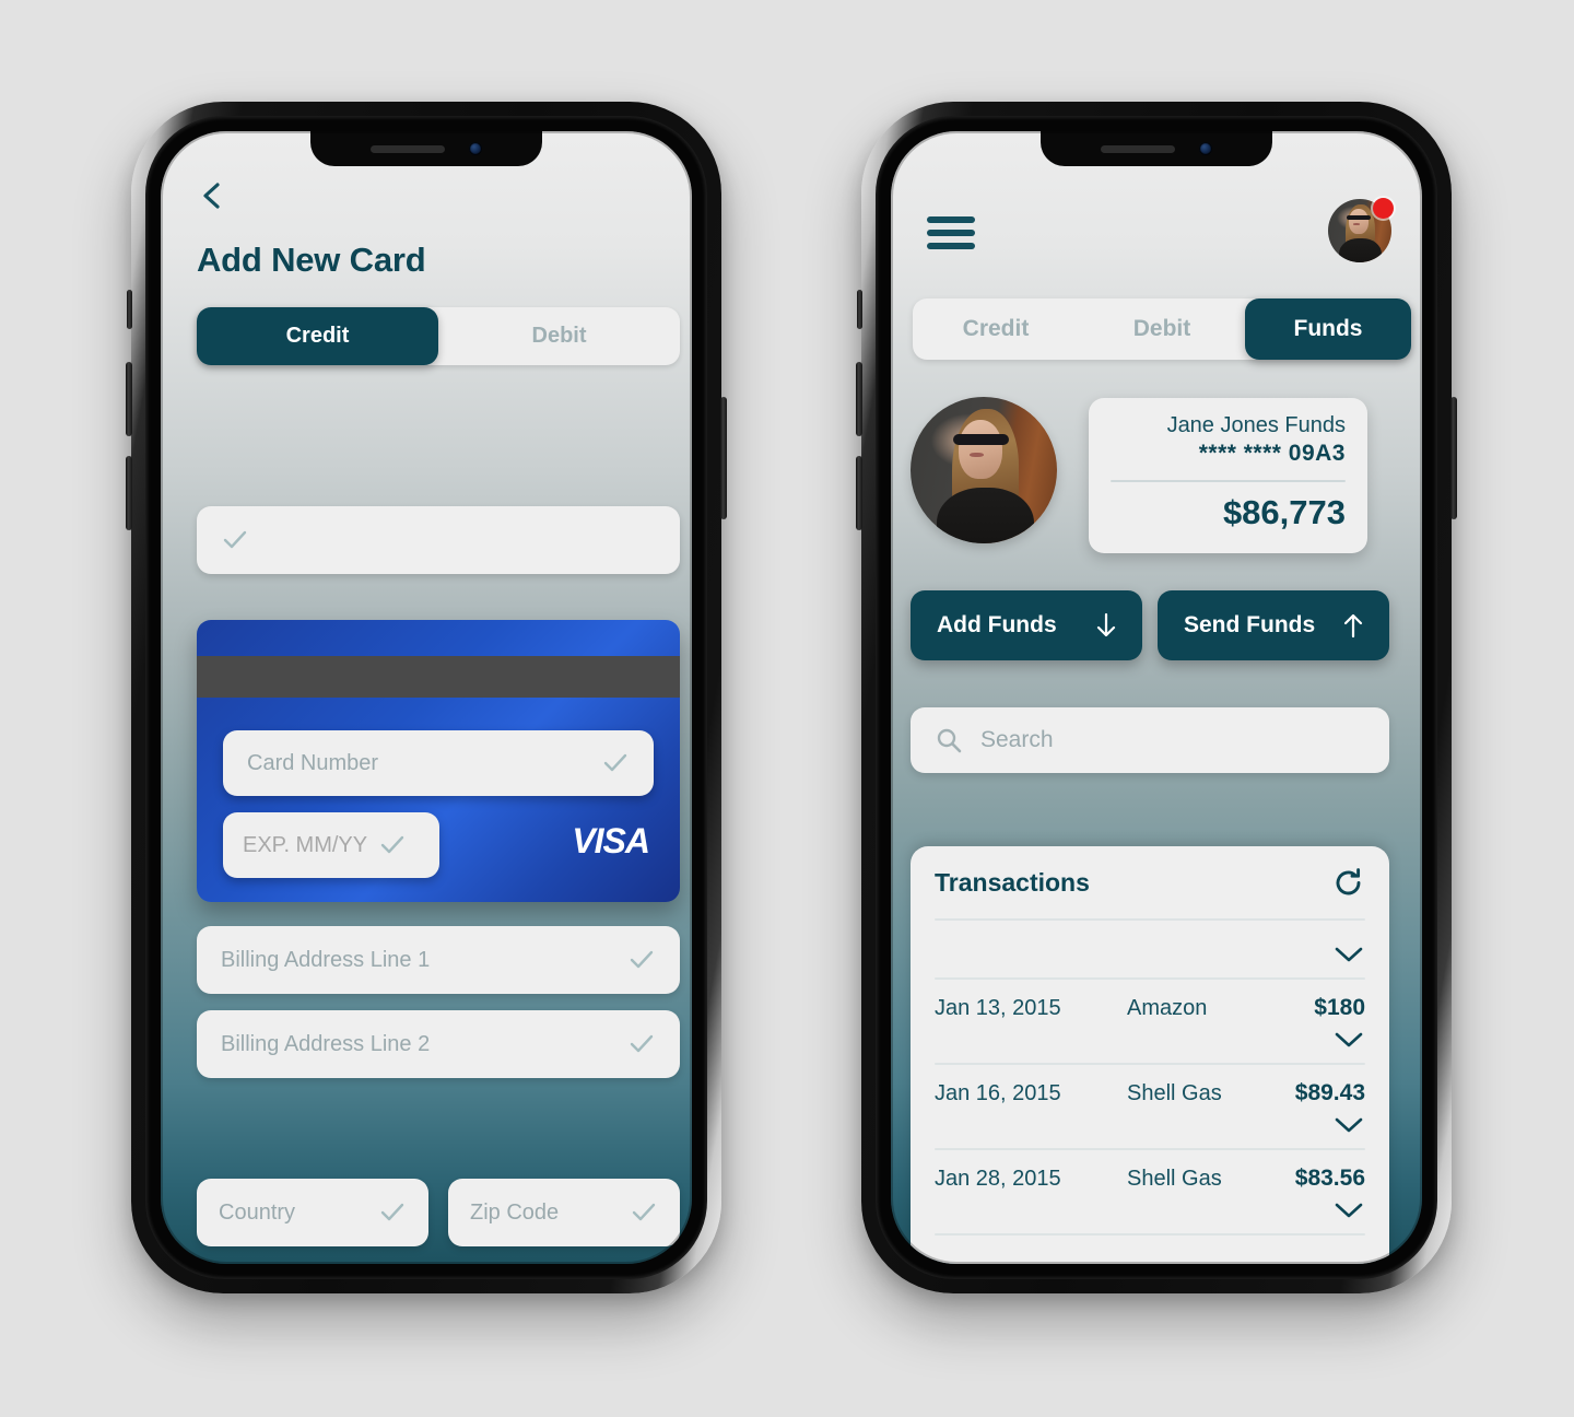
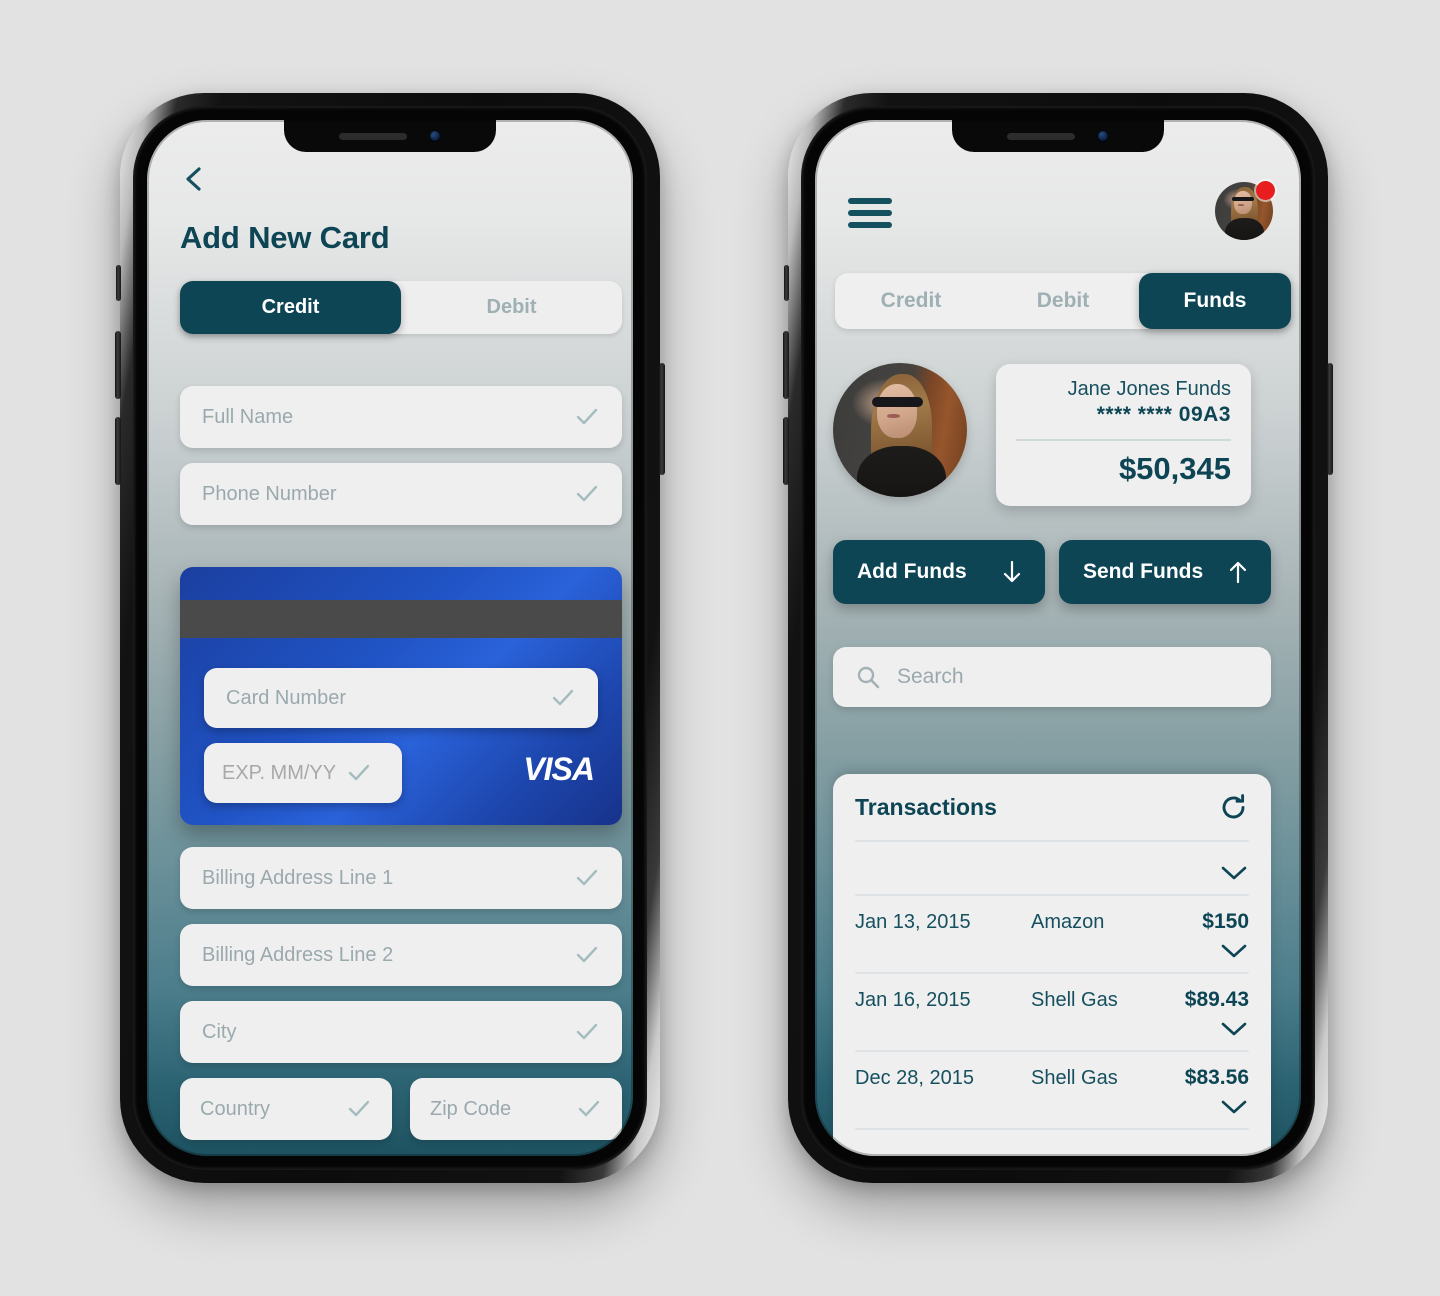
  Add New Card
  Credit
  Debit
+ Full Name
+ Phone Number
  Card Number
  EXP. MM/YY
  VISA
  Billing Address Line 1
  Billing Address Line 2
+ City
  Country
  Zip Code
  Credit
  Debit
  Funds
  Jane Jones Funds
  **** **** 09A3
- $86,773
+ $50,345
  Add Funds
  Send Funds
  Search
  Transactions
  Jan 13, 2015
  Amazon
- $180
+ $150
  Jan 16, 2015
  Shell Gas
  $89.43
- Jan 28, 2015
+ Dec 28, 2015
  Shell Gas
  $83.56
